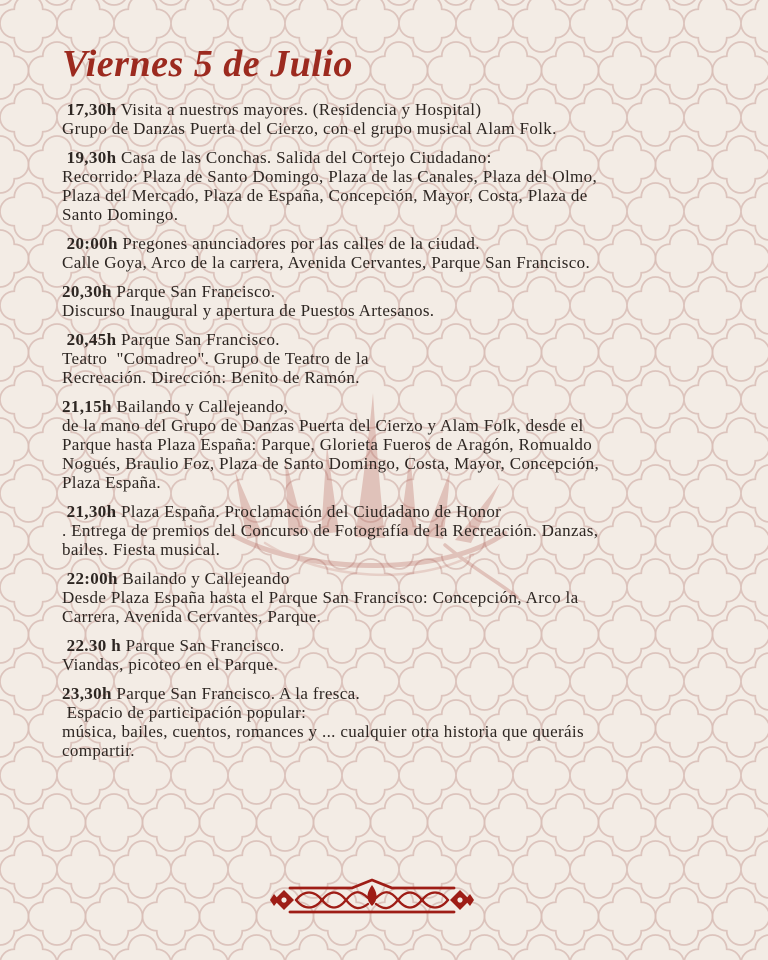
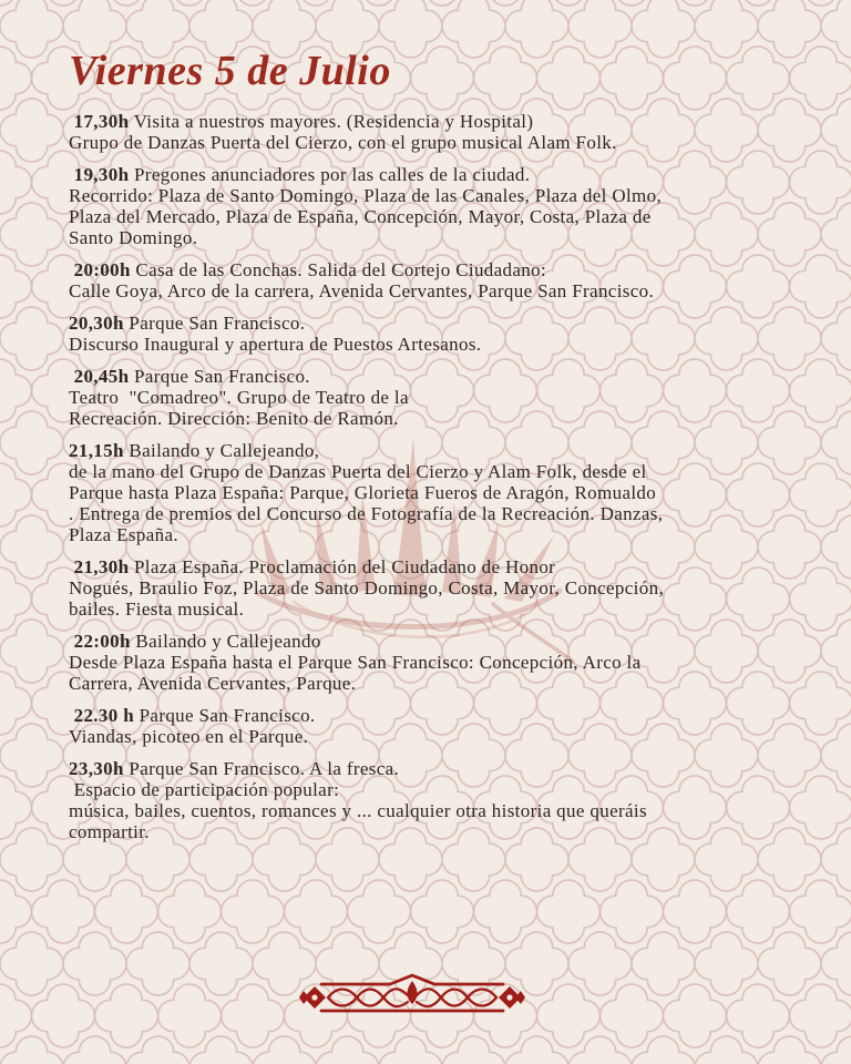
  Viernes 5 de Julio
  17,30h Visita a nuestros mayores. (Residencia y Hospital)
  Grupo de Danzas Puerta del Cierzo, con el grupo musical Alam Folk.
- 19,30h Casa de las Conchas. Salida del Cortejo Ciudadano:
+ 19,30h Pregones anunciadores por las calles de la ciudad.
  Recorrido: Plaza de Santo Domingo, Plaza de las Canales, Plaza del Olmo,
  Plaza del Mercado, Plaza de España, Concepción, Mayor, Costa, Plaza de
  Santo Domingo.
- 20:00h Pregones anunciadores por las calles de la ciudad.
+ 20:00h Casa de las Conchas. Salida del Cortejo Ciudadano:
  Calle Goya, Arco de la carrera, Avenida Cervantes, Parque San Francisco.
  20,30h Parque San Francisco.
  Discurso Inaugural y apertura de Puestos Artesanos.
  20,45h Parque San Francisco.
  Teatro "Comadreo". Grupo de Teatro de la
  Recreación. Dirección: Benito de Ramón.
  21,15h Bailando y Callejeando,
  de la mano del Grupo de Danzas Puerta del Cierzo y Alam Folk, desde el
  Parque hasta Plaza España: Parque, Glorieta Fueros de Aragón, Romualdo
- Nogués, Braulio Foz, Plaza de Santo Domingo, Costa, Mayor, Concepción,
+ . Entrega de premios del Concurso de Fotografía de la Recreación. Danzas,
  Plaza España.
  21,30h Plaza España. Proclamación del Ciudadano de Honor
- . Entrega de premios del Concurso de Fotografía de la Recreación. Danzas,
+ Nogués, Braulio Foz, Plaza de Santo Domingo, Costa, Mayor, Concepción,
  bailes. Fiesta musical.
  22:00h Bailando y Callejeando
  Desde Plaza España hasta el Parque San Francisco: Concepción, Arco la
  Carrera, Avenida Cervantes, Parque.
  22.30 h Parque San Francisco.
  Viandas, picoteo en el Parque.
  23,30h Parque San Francisco. A la fresca.
  Espacio de participación popular:
  música, bailes, cuentos, romances y ... cualquier otra historia que queráis
  compartir.
